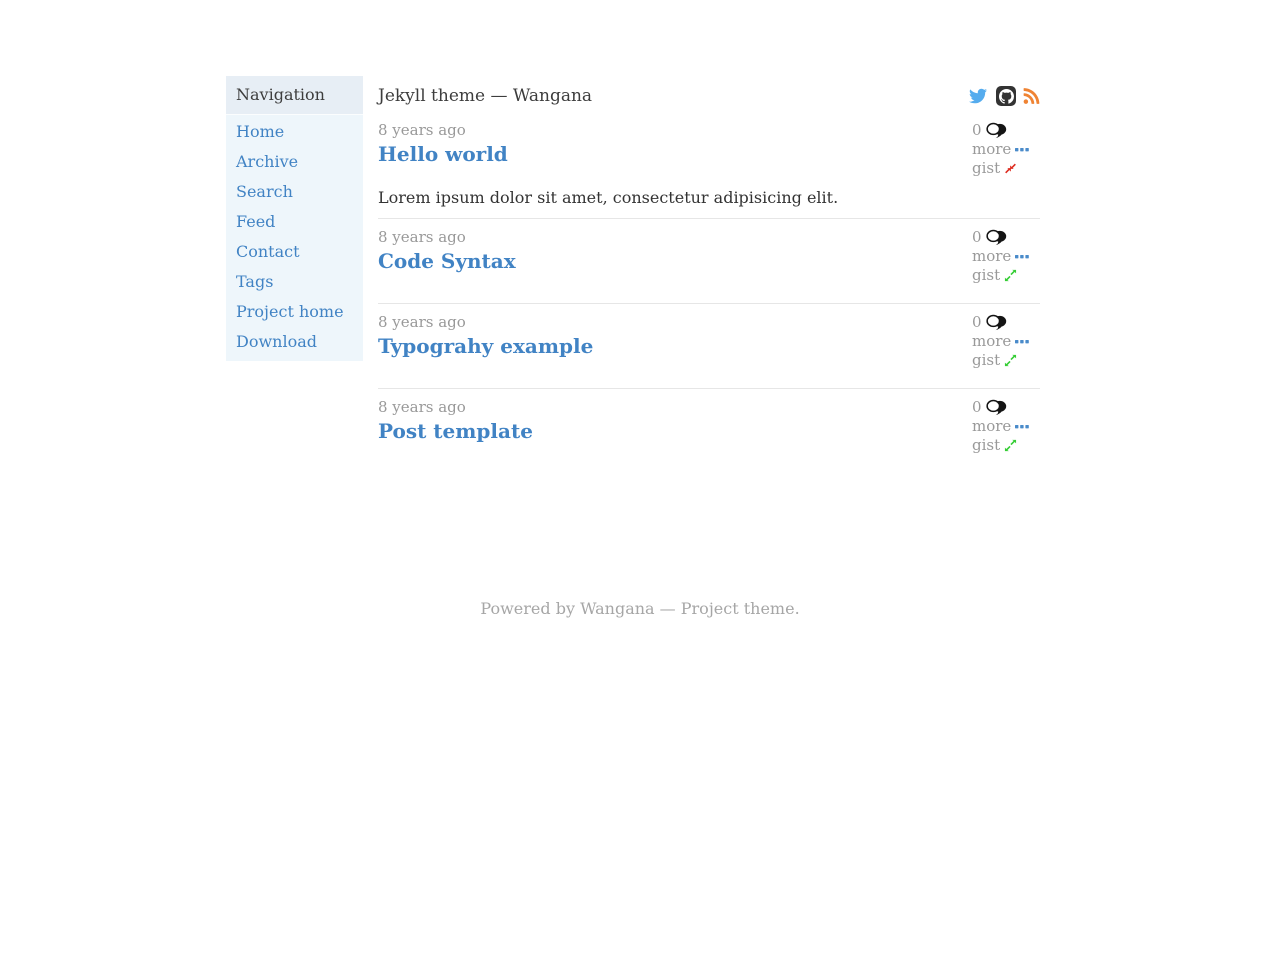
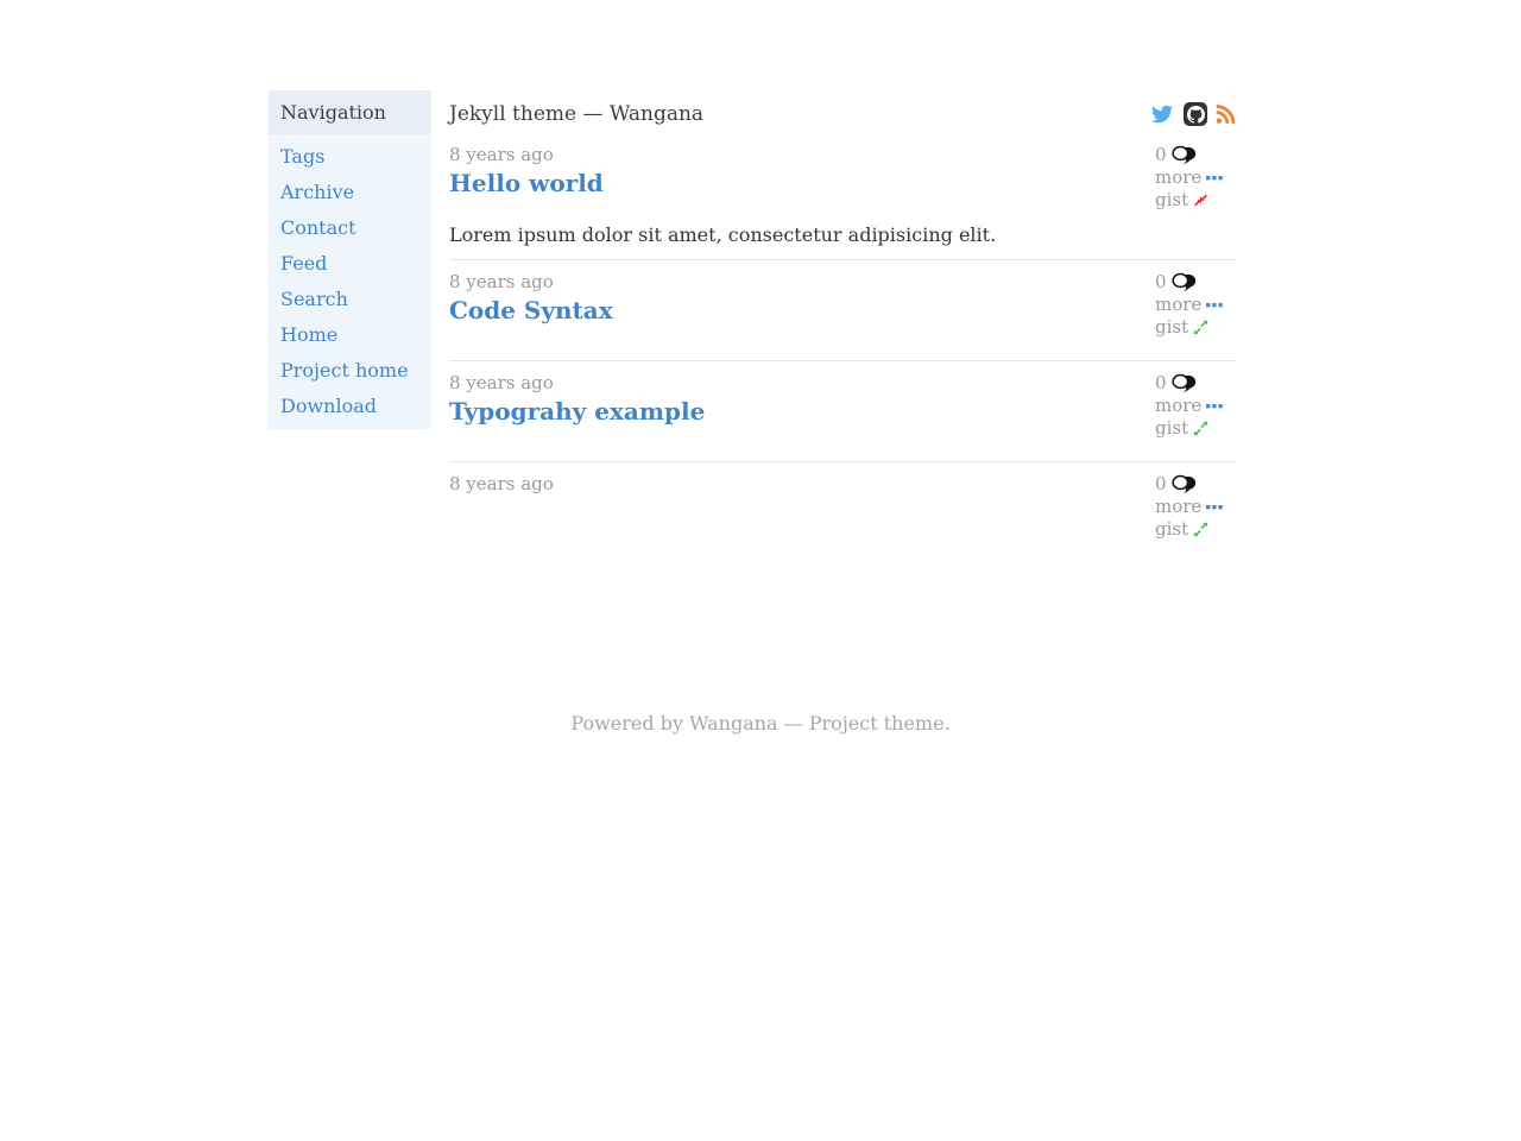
  Navigation
- Home
+ Tags
  Archive
- Search
+ Contact
  Feed
- Contact
+ Search
- Tags
+ Home
  Project home
  Download
  Jekyll theme — Wangana
  8 years ago
  Hello world
  Lorem ipsum dolor sit amet, consectetur adipisicing elit.
  0
  more
  gist
  8 years ago
  Code Syntax
  0
  more
  gist
  8 years ago
  Typograhy example
  0
  more
  gist
  8 years ago
- Post template
  0
  more
  gist
  Powered by Wangana — Project theme.
